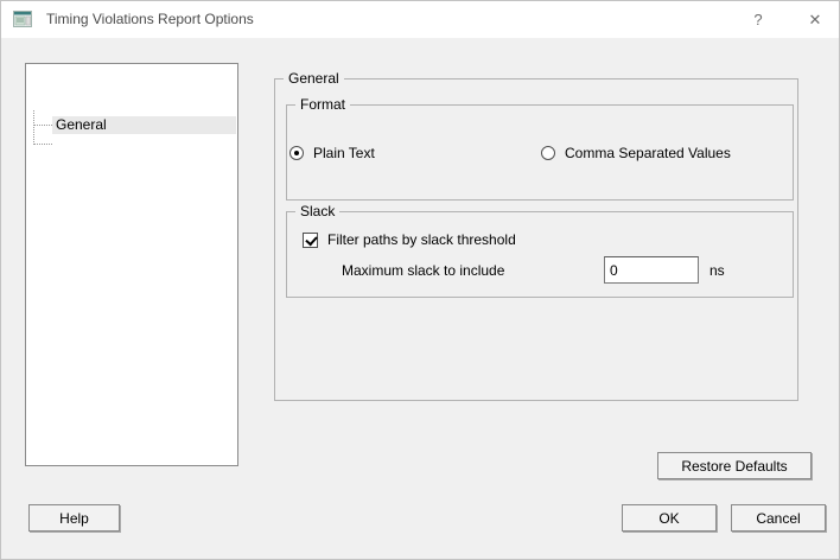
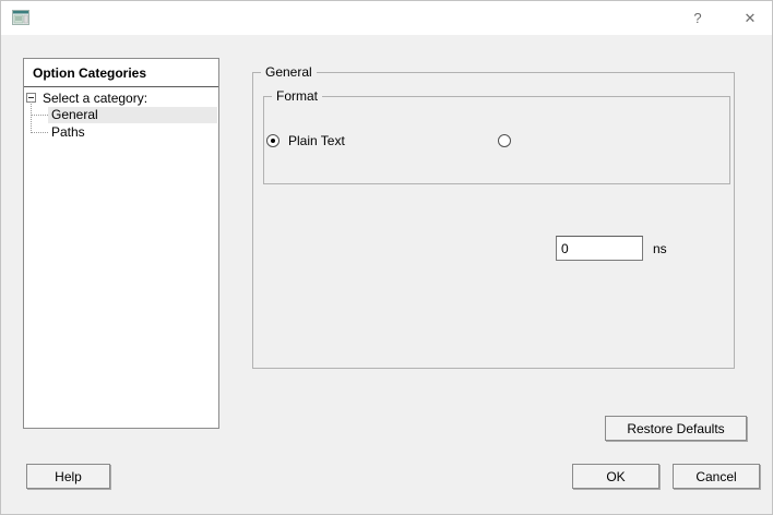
- Timing Violations Report Options
  ?
  ✕
+ Option Categories
+ Select a category:
  General
+ Paths
  General
  Format
  Plain Text
- Comma Separated Values
- Slack
- Filter paths by slack threshold
- Maximum slack to include
  0
  ns
  Restore Defaults
  Help
  OK
  Cancel
